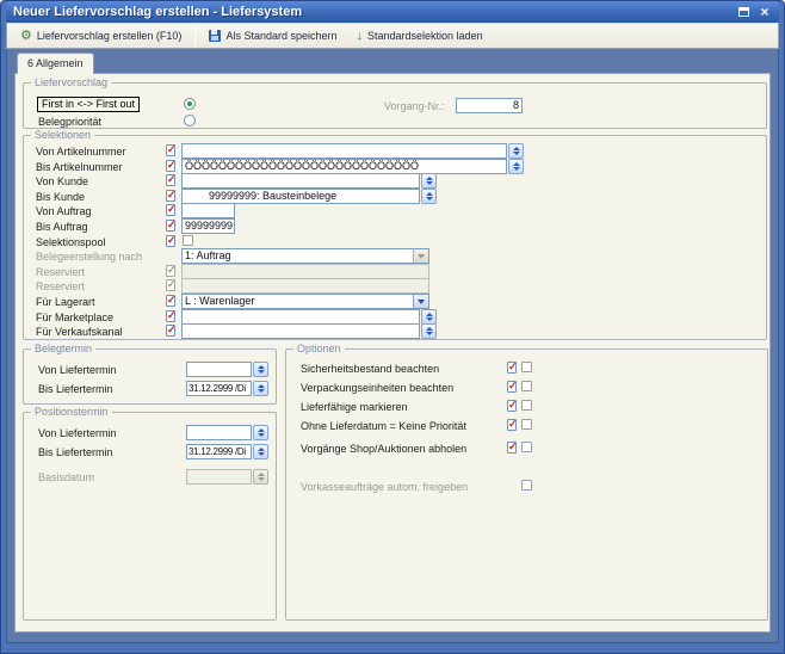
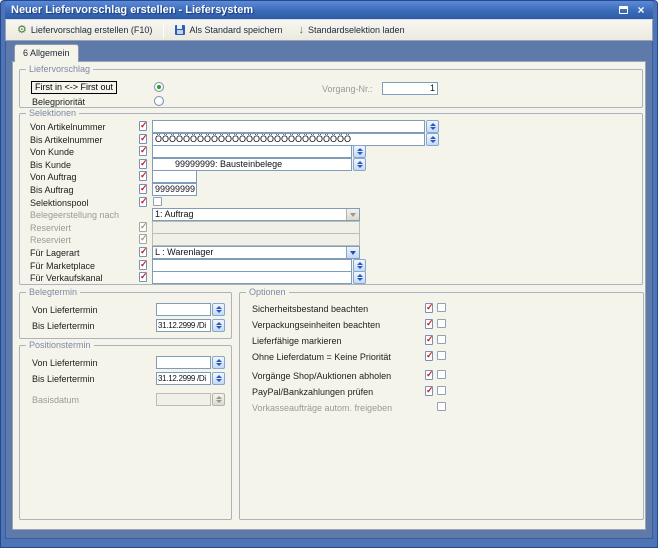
  Neuer Liefervorschlag erstellen - Liefersystem
  ×
  ⚙
  Liefervorschlag erstellen (F10)
  Als Standard speichern
  ↓
  Standardselektion laden
  6 Allgemein
  Liefervorschlag
  First in <-> First out
  Belegpriorität
  Vorgang-Nr.:
- 8
+ 1
  Selektionen
  Von Artikelnummer
  Bis Artikelnummer
  ÖÖÖÖÖÖÖÖÖÖÖÖÖÖÖÖÖÖÖÖÖÖÖÖÖÖÖÖ
  Von Kunde
  Bis Kunde
  99999999: Bausteinbelege
  Von Auftrag
  Bis Auftrag
  99999999
  Selektionspool
  Belegeerstellung nach
  1: Auftrag
  Reserviert
  Reserviert
  Für Lagerart
  L : Warenlager
  Für Marketplace
  Für Verkaufskanal
  Belegtermin
  Von Liefertermin
  Bis Liefertermin
  31.12.2999 /Di
  Positionstermin
  Von Liefertermin
  Bis Liefertermin
  31.12.2999 /Di
  Basisdatum
  Optionen
  Sicherheitsbestand beachten
  Verpackungseinheiten beachten
  Lieferfähige markieren
  Ohne Lieferdatum = Keine Priorität
  Vorgänge Shop/Auktionen abholen
+ PayPal/Bankzahlungen prüfen
  Vorkasseaufträge autom. freigeben
